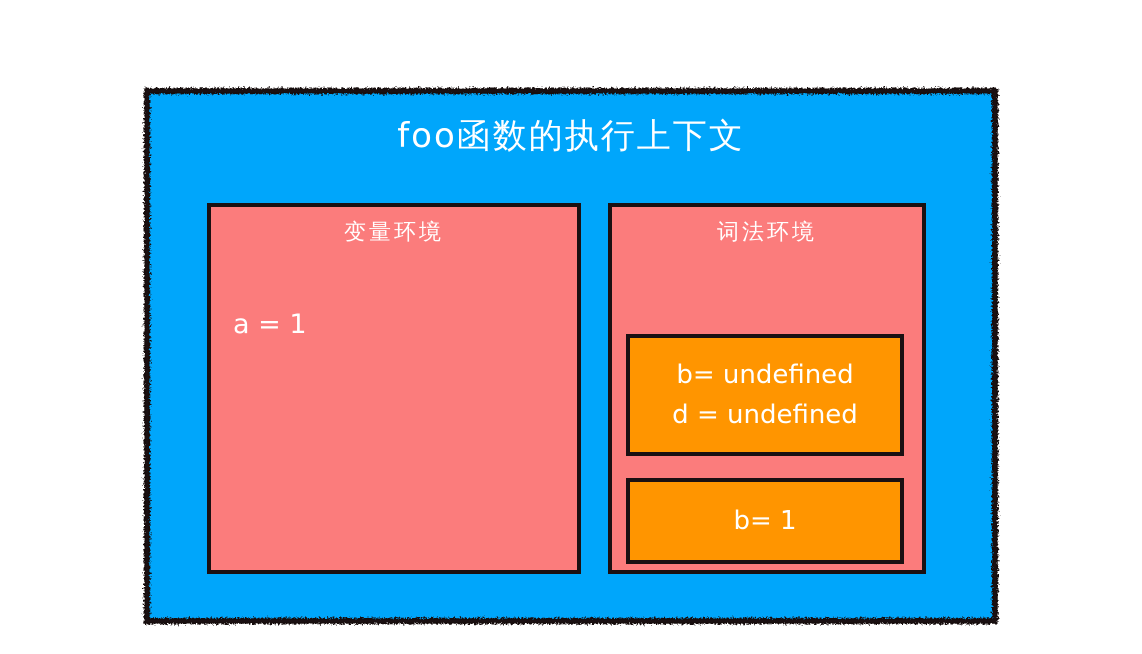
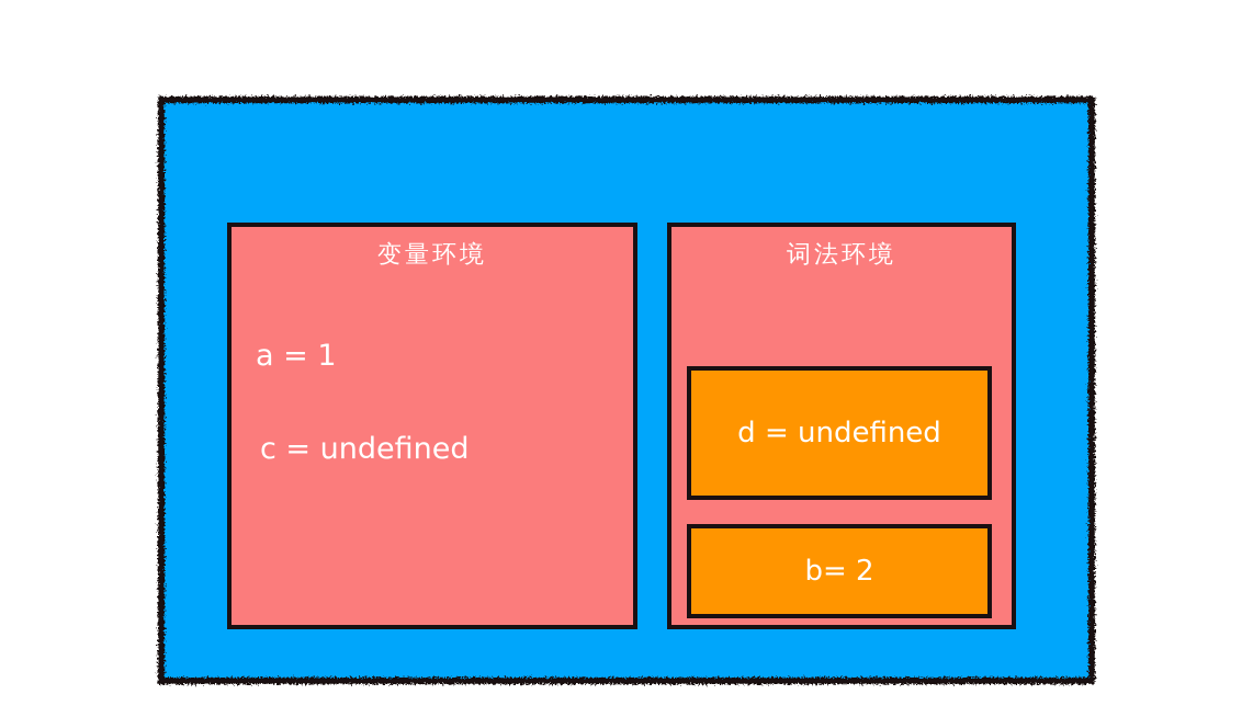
- foo函数的执行上下文
  变量环境
  a = 1
+ c = undefined
  词法环境
- b= undefined
  d = undefined
- b= 1
+ b= 2
